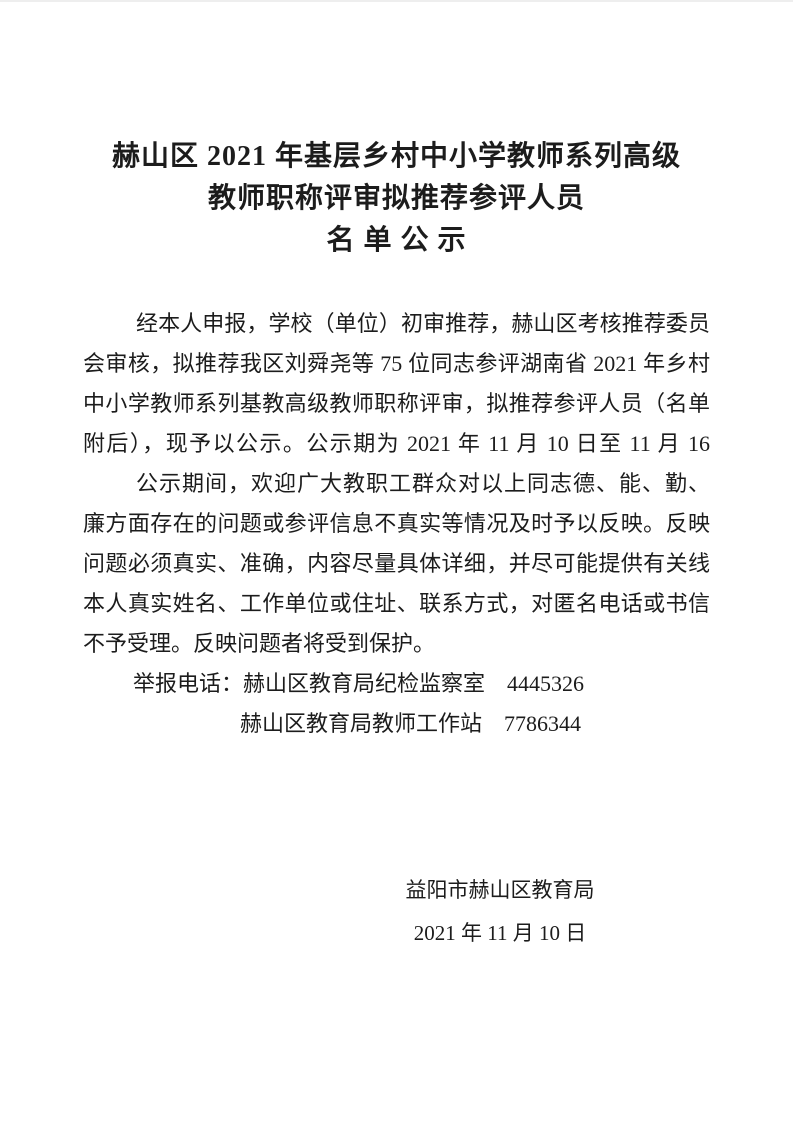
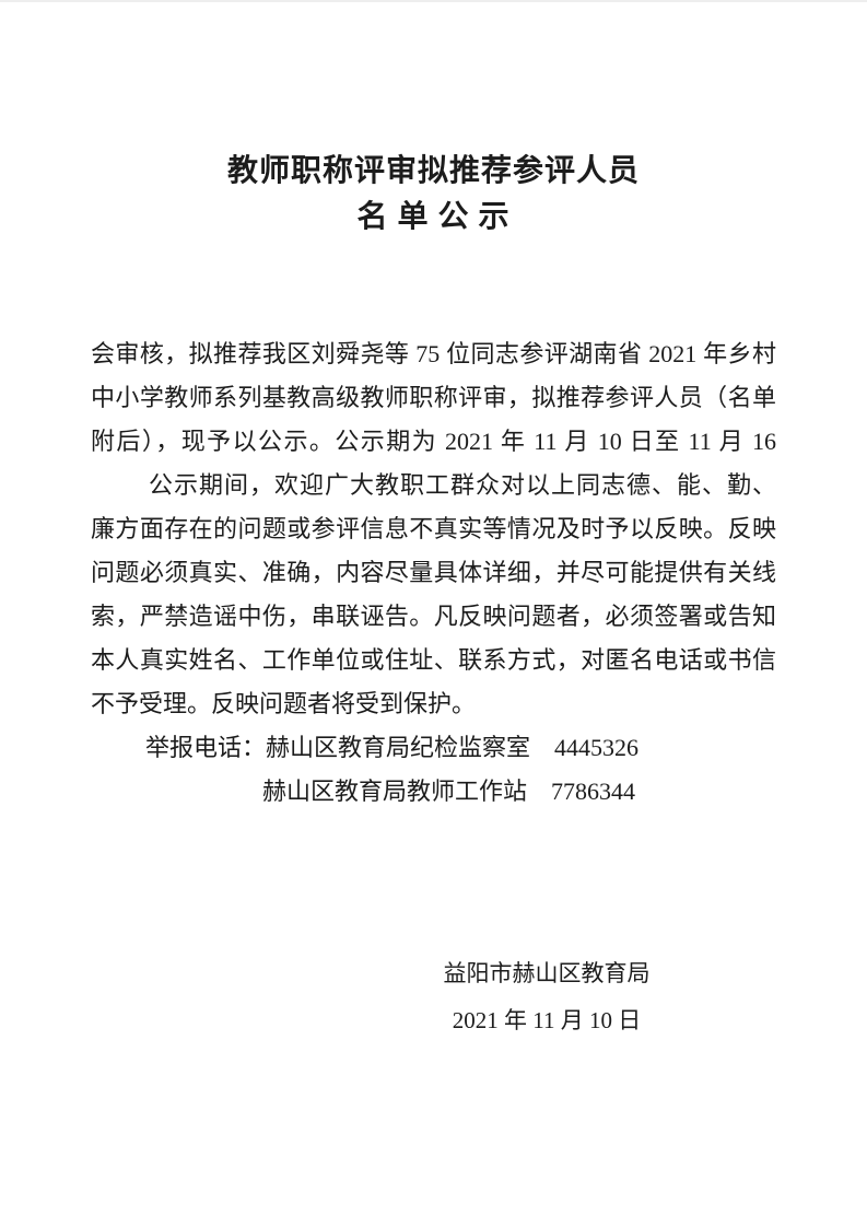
- 赫山区 2021 年基层乡村中小学教师系列高级
  教师职称评审拟推荐参评人员
  名 单 公 示
- 经本人申报，学校（单位）初审推荐，赫山区考核推荐委员
  会审核，拟推荐我区刘舜尧等 75 位同志参评湖南省 2021 年乡村
  中小学教师系列基教高级教师职称评审，拟推荐参评人员（名单
  附后），现予以公示。公示期为 2021 年 11 月 10 日至 11 月 16
  公示期间，欢迎广大教职工群众对以上同志德、能、勤、
  廉方面存在的问题或参评信息不真实等情况及时予以反映。反映
  问题必须真实、准确，内容尽量具体详细，并尽可能提供有关线
+ 索，严禁造谣中伤，串联诬告。凡反映问题者，必须签署或告知
  本人真实姓名、工作单位或住址、联系方式，对匿名电话或书信
  不予受理。反映问题者将受到保护。
  举报电话：赫山区教育局纪检监察室 4445326
  赫山区教育局教师工作站 7786344
  益阳市赫山区教育局
  2021 年 11 月 10 日
